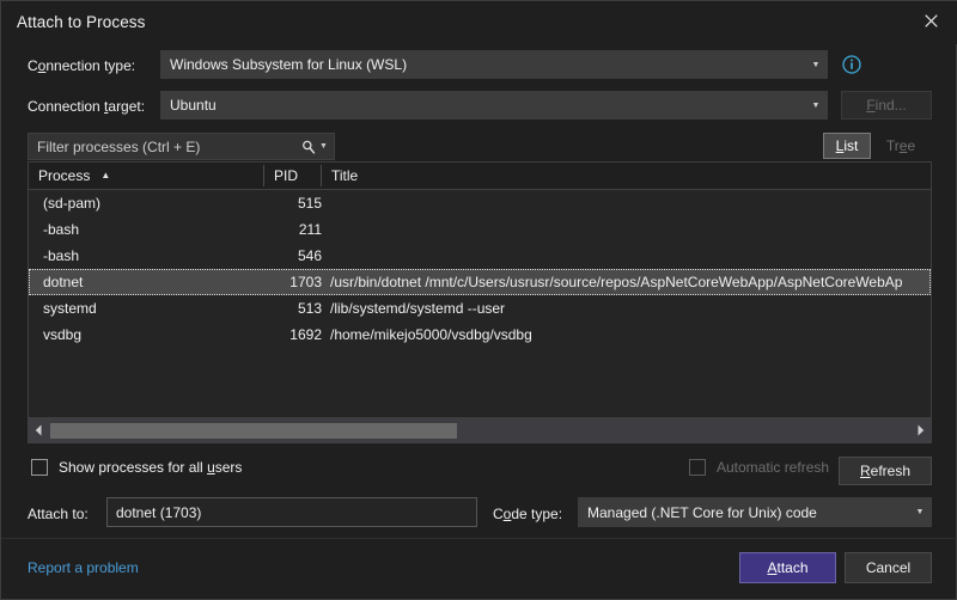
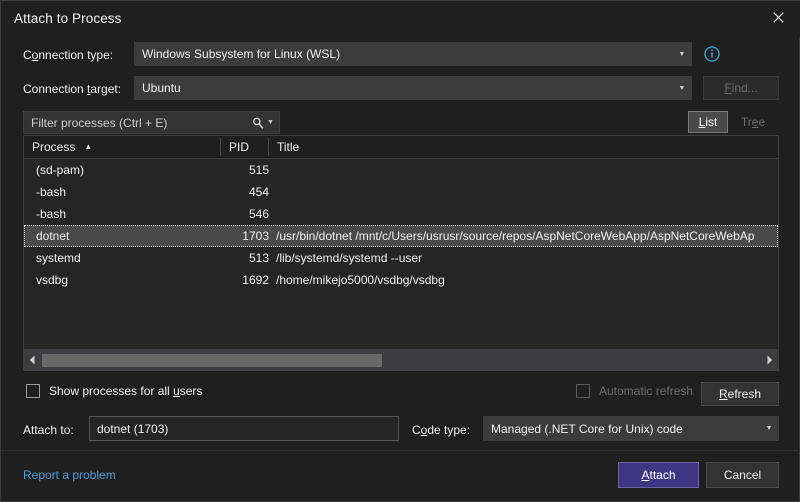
  Attach to Process
  Connection type:
  Windows Subsystem for Linux (WSL)
  Connection target:
  Ubuntu
  Find...
  Filter processes (Ctrl + E)
  List
  Tree
  Process
  ▲
  PID
  Title
  (sd-pam)
  515
  -bash
- 211
+ 454
  -bash
  546
  dotnet
  1703
  /usr/bin/dotnet /mnt/c/Users/usrusr/source/repos/AspNetCoreWebApp/AspNetCoreWebAp
  systemd
  513
  /lib/systemd/systemd --user
  vsdbg
  1692
  /home/mikejo5000/vsdbg/vsdbg
  Show processes for all users
  Automatic refresh
  Refresh
  Attach to:
  dotnet (1703)
  Code type:
  Managed (.NET Core for Unix) code
  Report a problem
  Attach
  Cancel
